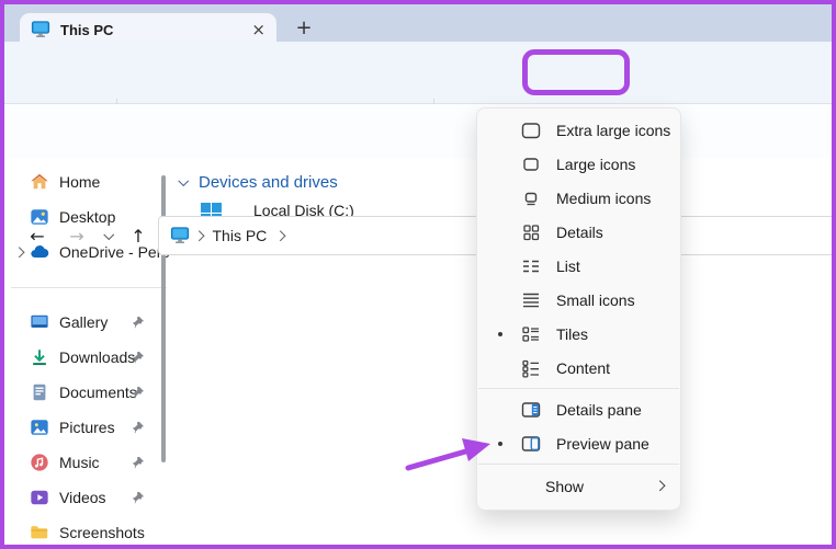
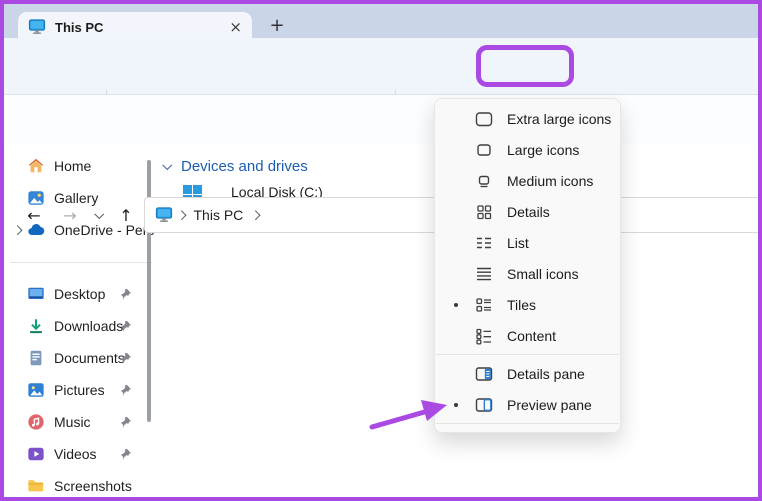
  This PC
  ×
  +
  ←
  →
  ↑
  This PC
  Home
- Desktop
+ Gallery
  OneDrive - Pe
- Gallery
+ Desktop
  Downloads
  Documents
  Pictures
  Music
  Videos
  Screenshots
  Devices and drives
  Local Disk (C:)
  Extra large icons
  Large icons
  Medium icons
  Details
  List
  Small icons
  Tiles
  Content
  Details pane
  Preview pane
- Show
